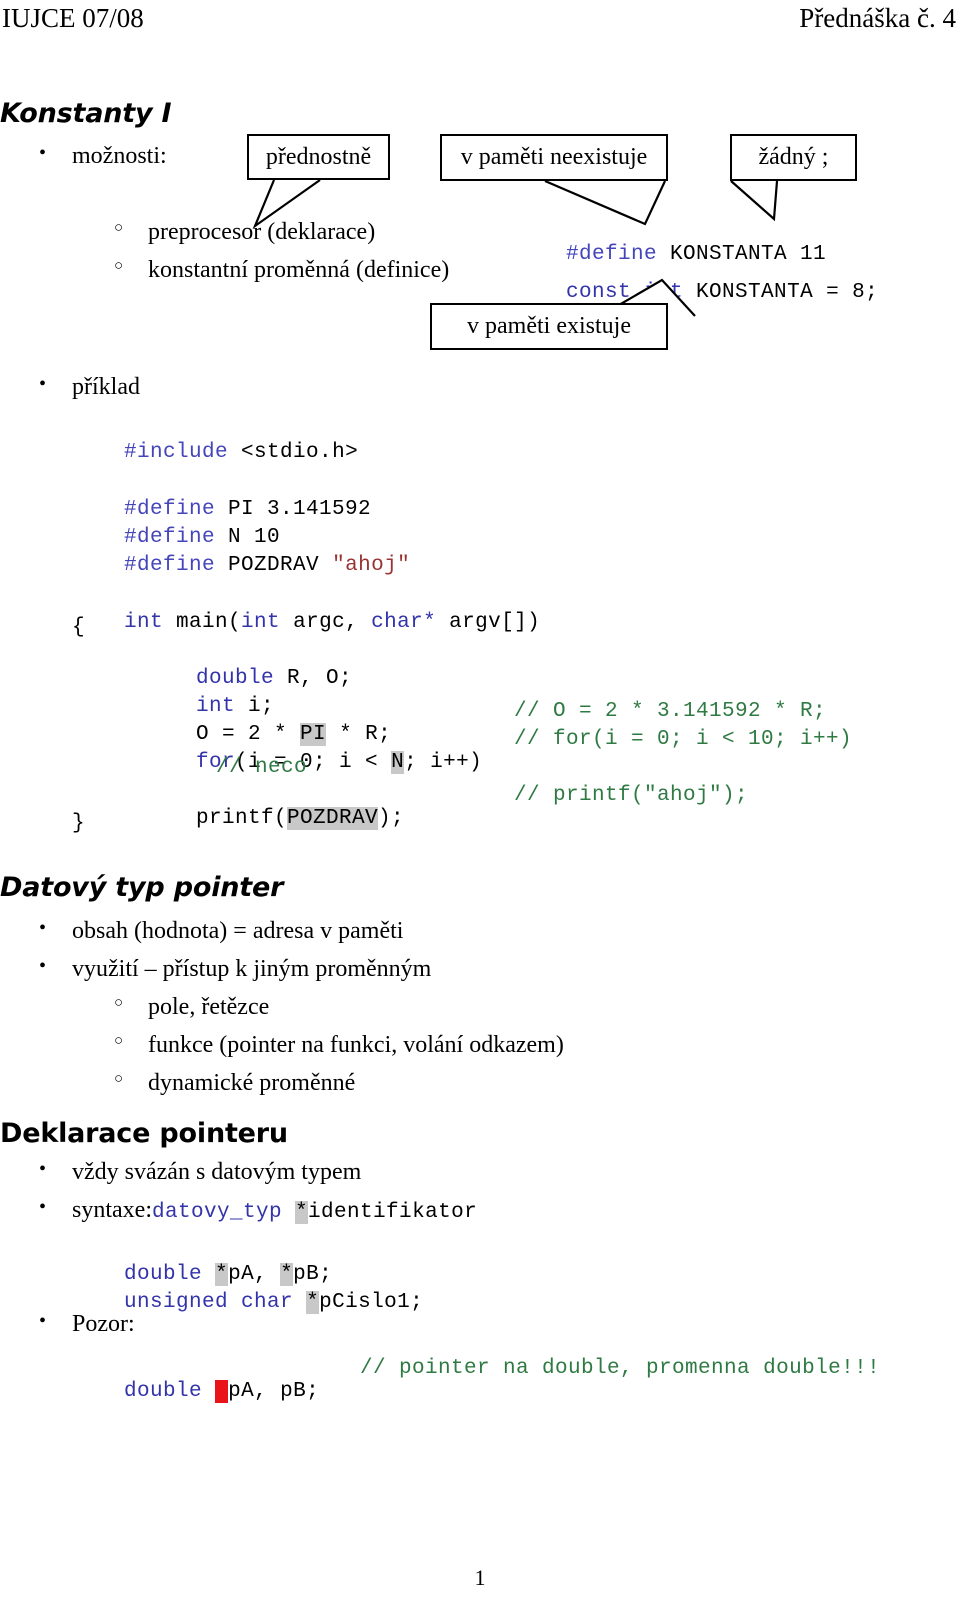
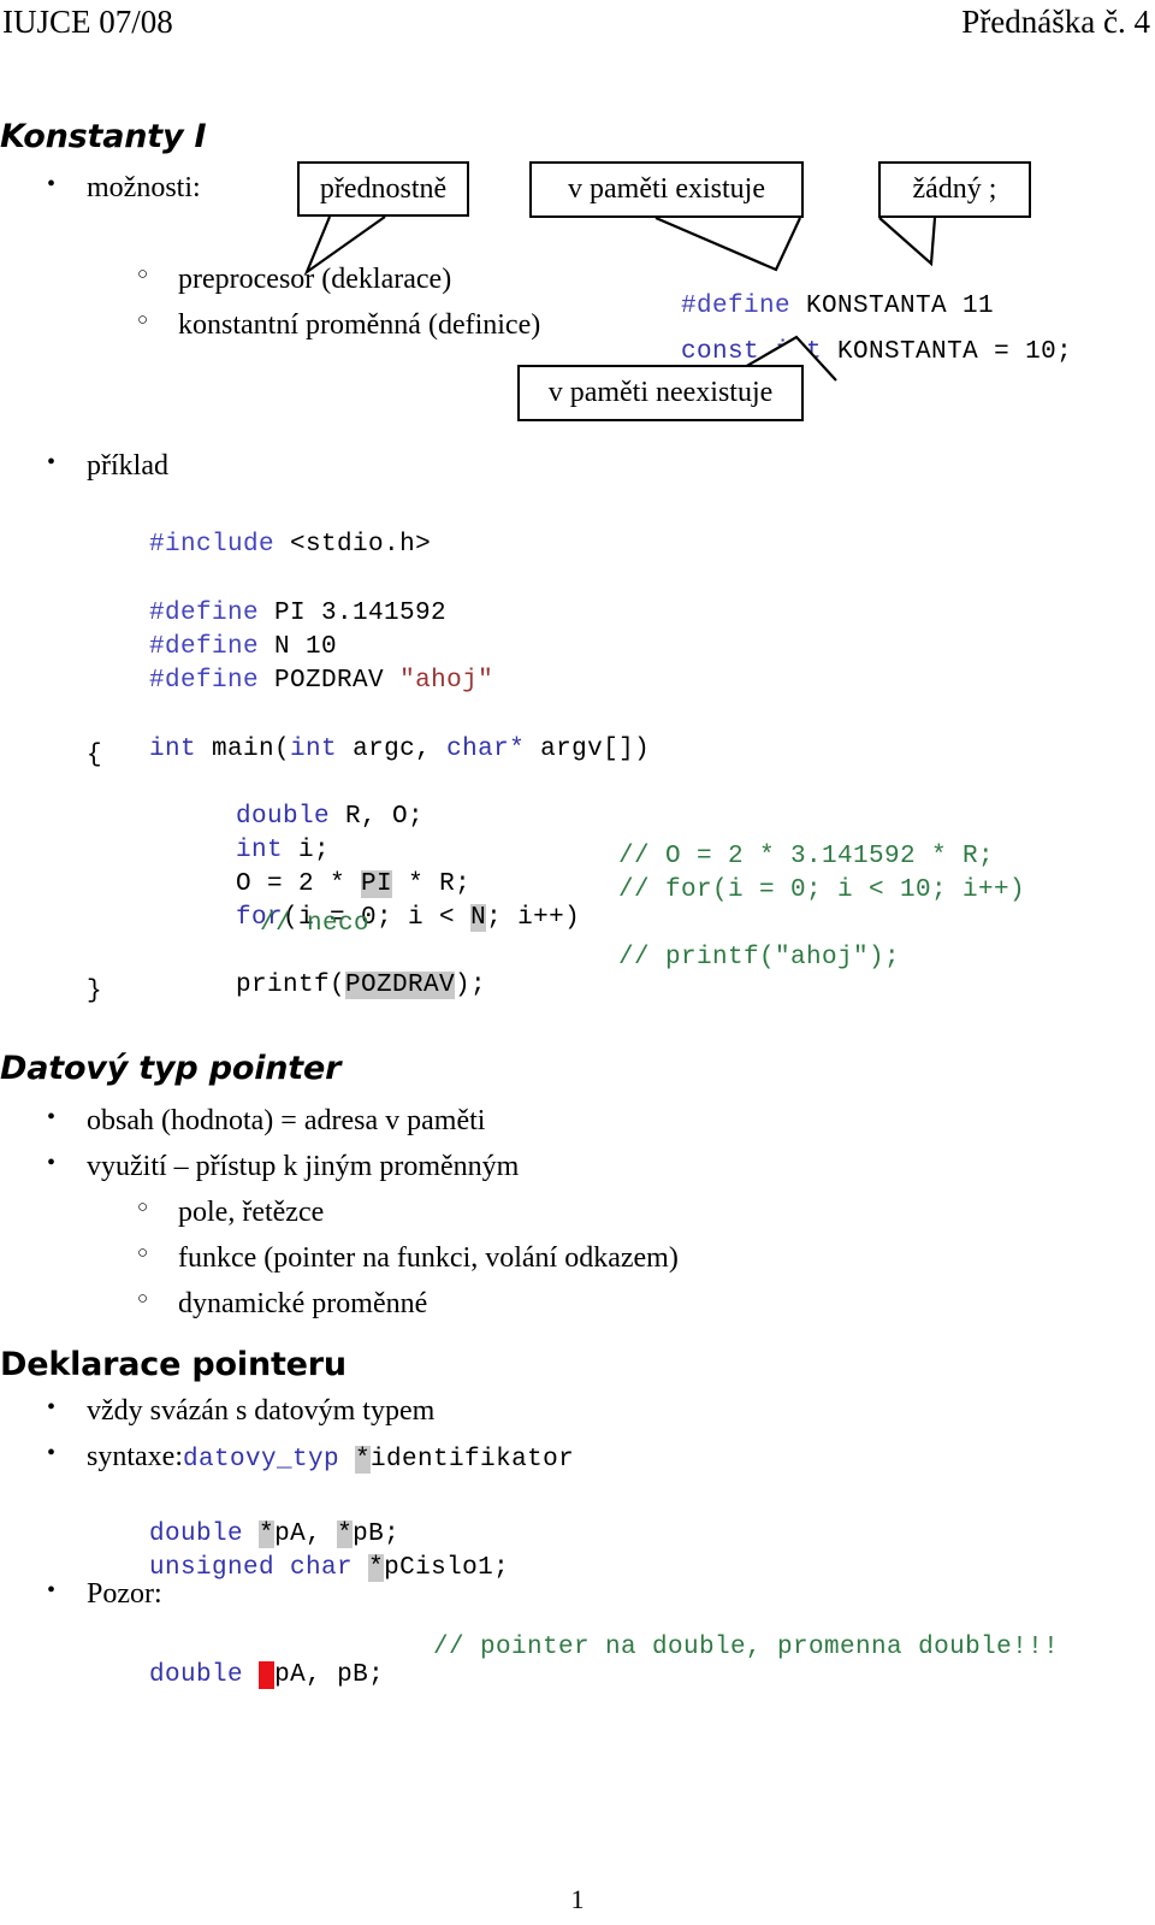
  IUJCE 07/08
  Přednáška č. 4
  Konstanty I
  možnosti:
  přednostně
- v paměti neexistuje
+ v paměti existuje
  žádný ;
  preprocesor (deklarace)
  #define KONSTANTA 11
  konstantní proměnná (definice)
- constt KONSTANTA = 8;
+ constt KONSTANTA = 10;
- v paměti existuje
+ v paměti neexistuje
  příklad
  #include <stdio.h>
  #define PI 3.141592
  #define N 10
  #define POZDRAV "ahoj"
  int main(int argc, char* argv[])
  {
  double R, O;
  int i;
  O = 2 * PI * R;
  // O = 2 * 3.141592 * R;
  for(i = 0; i < N; i++)
  // for(i = 0; i < 10; i++)
  // neco
  printf(POZDRAV);
  // printf("ahoj");
  }
  Datový typ pointer
  obsah (hodnota) = adresa v paměti
  využití – přístup k jiným proměnným
  pole, řetězce
  funkce (pointer na funkci, volání odkazem)
  dynamické proměnné
  Deklarace pointeru
  vždy svázán s datovým typem
  syntaxe:datovy_typ *identifikator
  double *pA, *pB;
  unsigned char *pCislo1;
  Pozor:
  double *pA, pB;
  // pointer na double, promenna double!!!
  1
